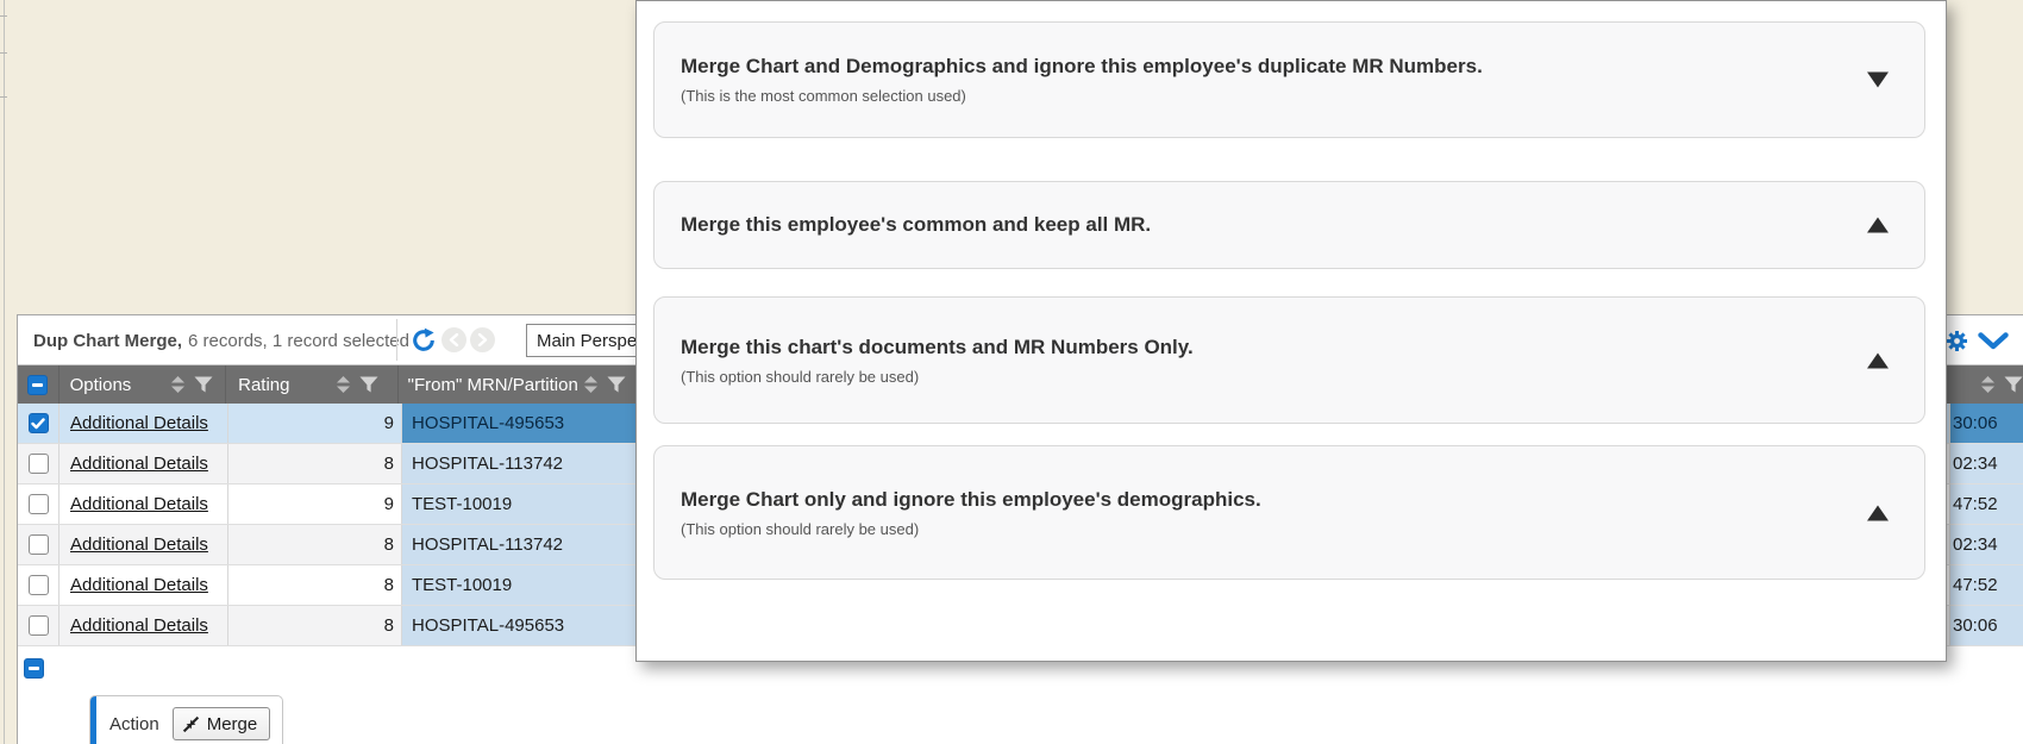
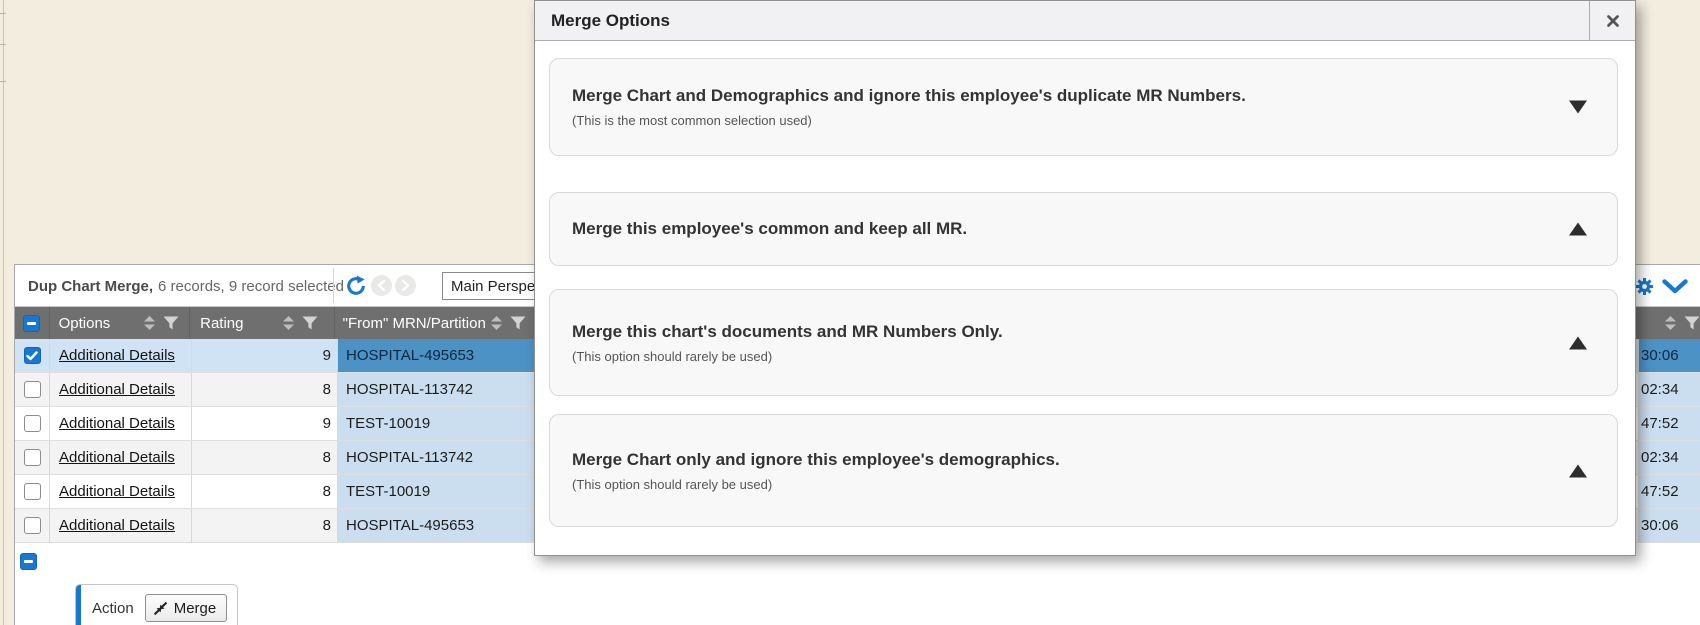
  Dup Chart Merge,
- 6 records, 1 record selected
+ 6 records, 9 record selected
  Options
  Rating
  "From" MRN/Partition
  Additional Details
  9
  HOSPITAL-495653
  30:06
  Additional Details
  8
  HOSPITAL-113742
  02:34
  Additional Details
  9
  TEST-10019
  47:52
  Additional Details
  8
  HOSPITAL-113742
  02:34
  Additional Details
  8
  TEST-10019
  47:52
  Additional Details
  8
  HOSPITAL-495653
  30:06
  Action
  Merge
+ Merge Options
  Merge Chart and Demographics and ignore this employee's duplicate MR Numbers.
  (This is the most common selection used)
  Merge this employee's common and keep all MR.
  Merge this chart's documents and MR Numbers Only.
  (This option should rarely be used)
  Merge Chart only and ignore this employee's demographics.
  (This option should rarely be used)
